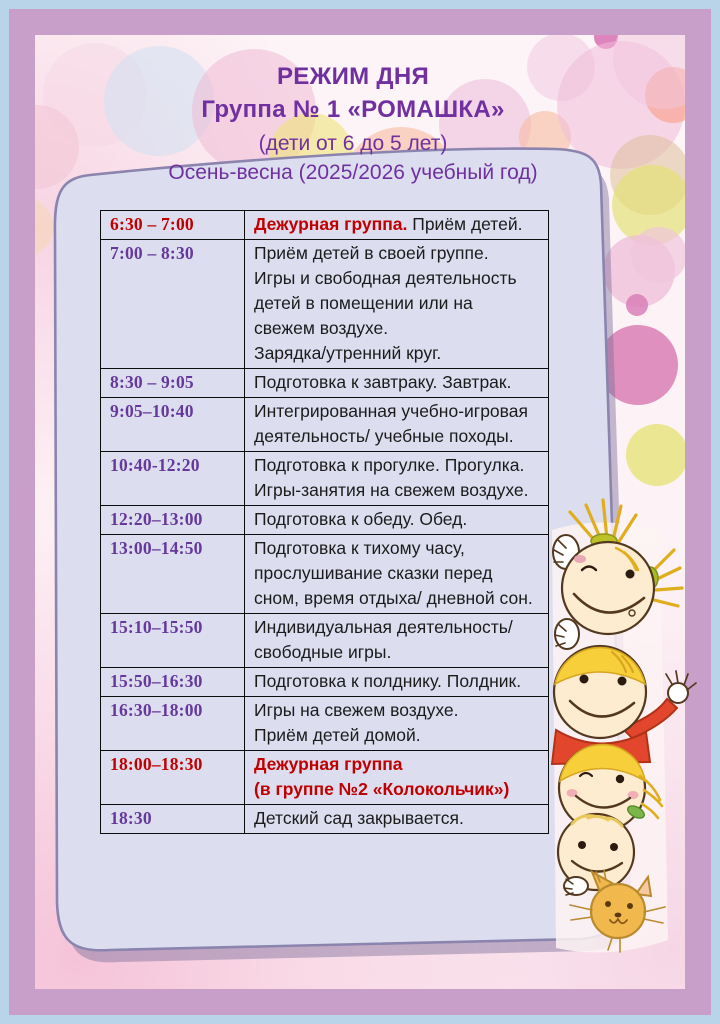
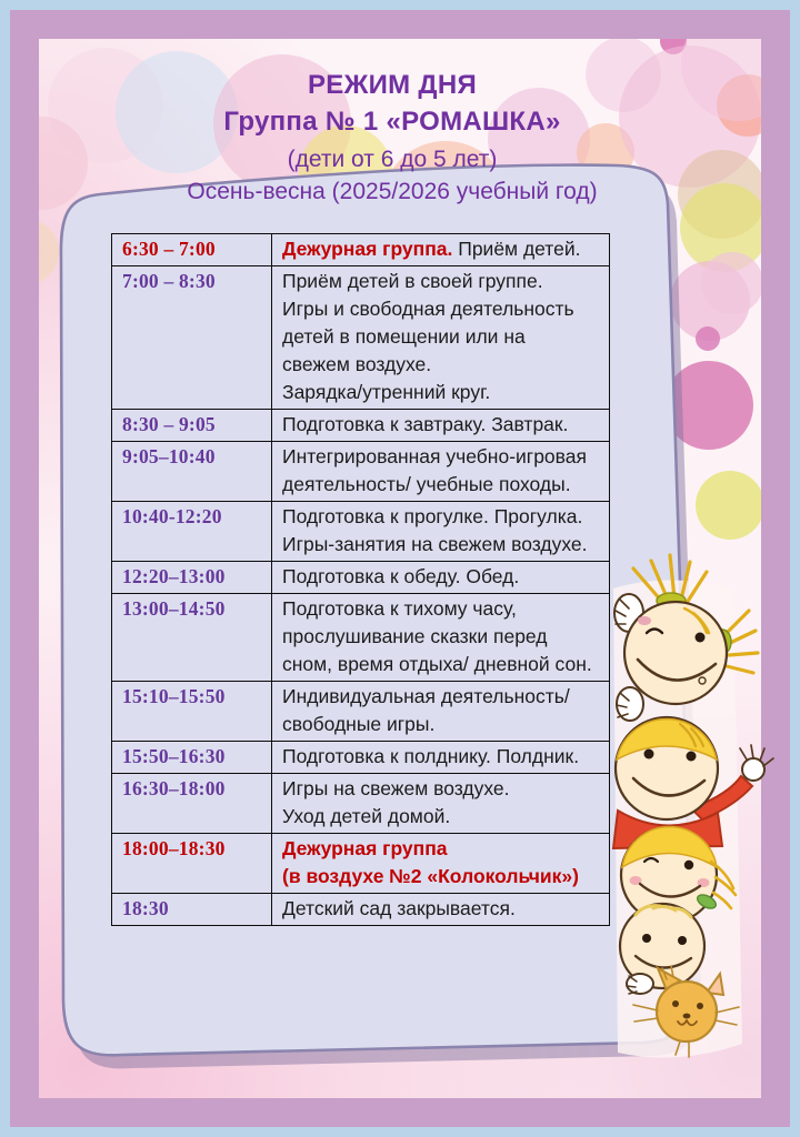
  РЕЖИМ ДНЯ
  Группа № 1 «РОМАШКА»
  (дети от 6 до 5 лет)
  Осень-весна (2025/2026 учебный год)
  6:30 – 7:00	Дежурная группа. Приём детей.
  7:00 – 8:30	Приём детей в своей группе. Игры и свободная деятельность детей в помещении или на свежем воздухе. Зарядка/утренний круг.
  8:30 – 9:05	Подготовка к завтраку. Завтрак.
  9:05–10:40	Интегрированная учебно-игровая деятельность/ учебные походы.
  10:40-12:20	Подготовка к прогулке. Прогулка. Игры-занятия на свежем воздухе.
  12:20–13:00	Подготовка к обеду. Обед.
  13:00–14:50	Подготовка к тихому часу, прослушивание сказки перед сном, время отдыха/ дневной сон.
  15:10–15:50	Индивидуальная деятельность/ свободные игры.
  15:50–16:30	Подготовка к полднику. Полдник.
- 16:30–18:00	Игры на свежем воздухе. Приём детей домой.
+ 16:30–18:00	Игры на свежем воздухе. Уход детей домой.
- 18:00–18:30	Дежурная группа (в группе №2 «Колокольчик»)
+ 18:00–18:30	Дежурная группа (в воздухе №2 «Колокольчик»)
  18:30	Детский сад закрывается.
